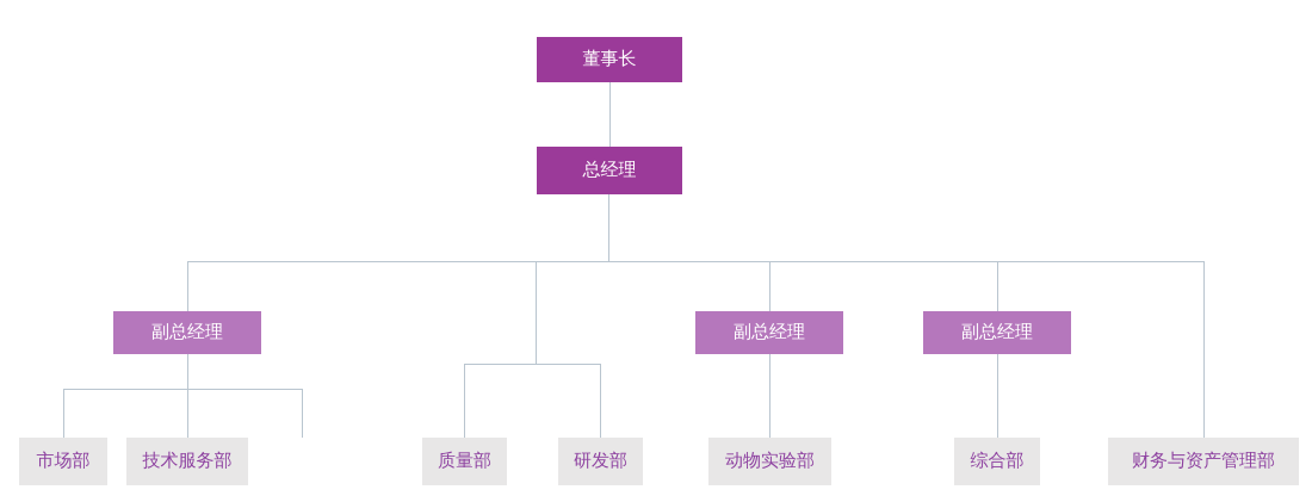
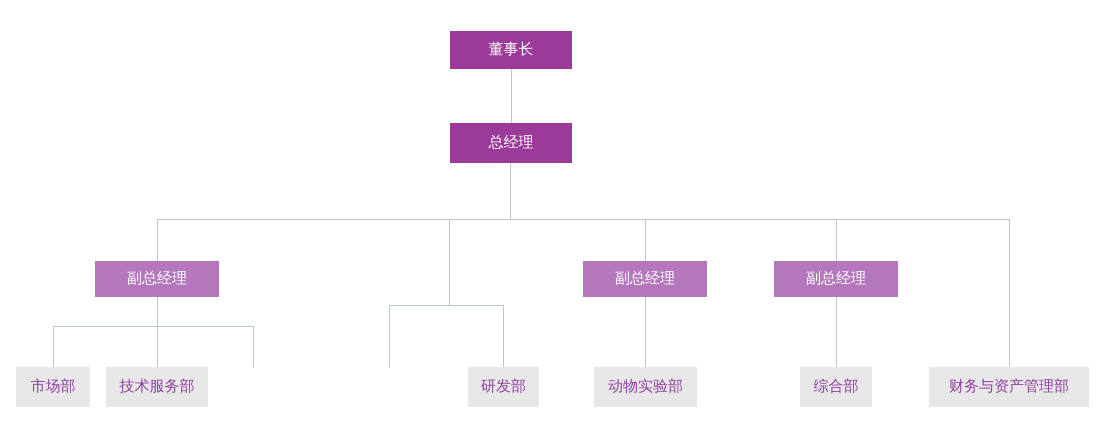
  董事长
  总经理
  副总经理
  副总经理
  副总经理
  市场部
  技术服务部
- 质量部
  研发部
  动物实验部
  综合部
  财务与资产管理部
